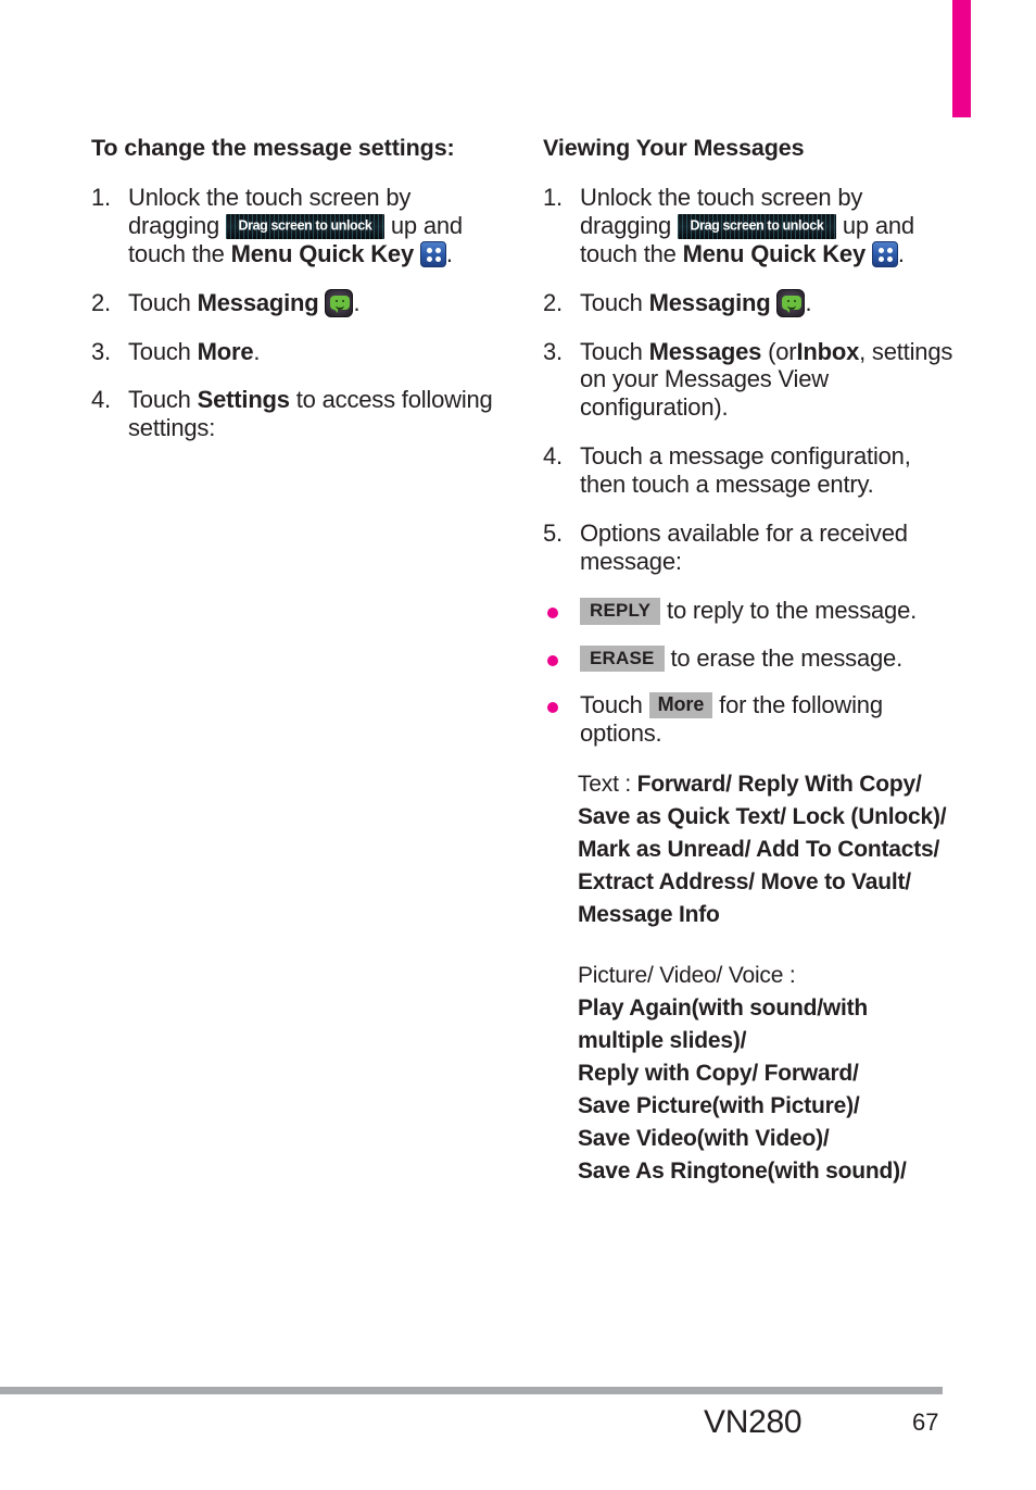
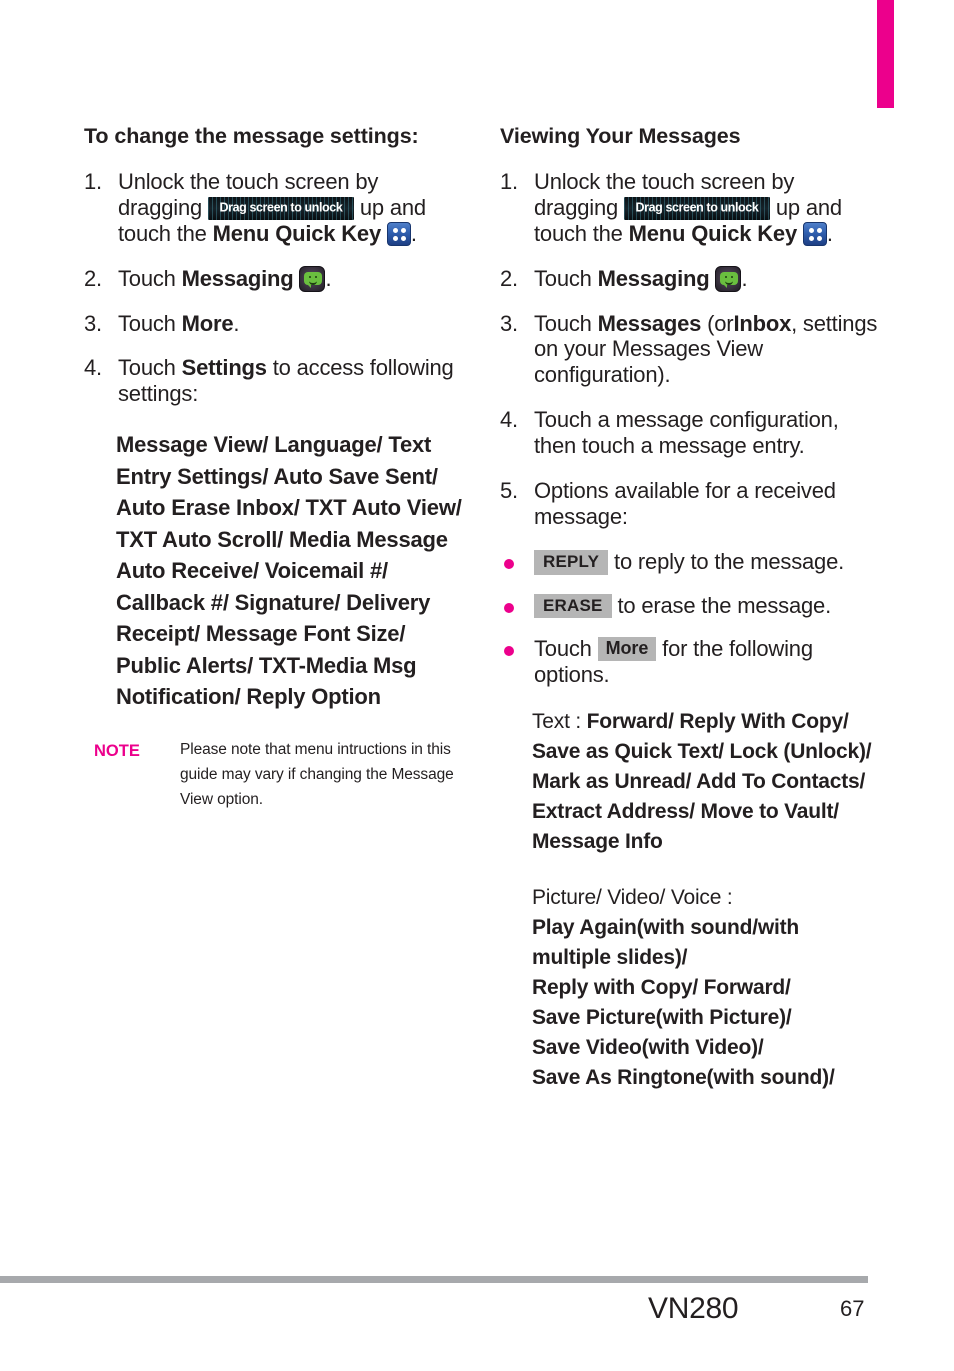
  To change the message settings:
  1.
  Unlock the touch screen by dragging
  Drag screen to unlock
  up and touch the Menu Quick Key .
  2.
  Touch Messaging .
  3.
  Touch More.
  4.
  Touch Settings to access following settings:
+ Message View/ Language/ Text Entry Settings/ Auto Save Sent/ Auto Erase Inbox/ TXT Auto View/ TXT Auto Scroll/ Media Message Auto Receive/ Voicemail #/ Callback #/ Signature/ Delivery Receipt/ Message Font Size/ Public Alerts/ TXT-Media Msg Notification/ Reply Option
+ NOTE
+ Please note that menu intructions in this guide may vary if changing the Message View option.
  Viewing Your Messages
  1.
  Unlock the touch screen by dragging
  Drag screen to unlock
  up and touch the Menu Quick Key .
  2.
  Touch Messaging .
  3.
  Touch Messages (orInbox, settings on your Messages View configuration).
  4.
  Touch a message configuration, then touch a message entry.
  5.
  Options available for a received message:
  REPLY to reply to the message.
  ERASE to erase the message.
  Touch More for the following options.
  Text : Forward/ Reply With Copy/ Save as Quick Text/ Lock (Unlock)/ Mark as Unread/ Add To Contacts/ Extract Address/ Move to Vault/ Message Info
  Picture/ Video/ Voice :
  Play Again(with sound/with multiple slides)/
  Reply with Copy/ Forward/
  Save Picture(with Picture)/
  Save Video(with Video)/
  Save As Ringtone(with sound)/
  VN280
  67
